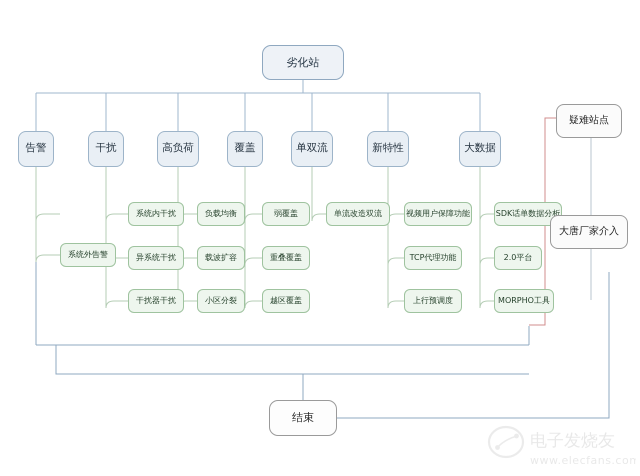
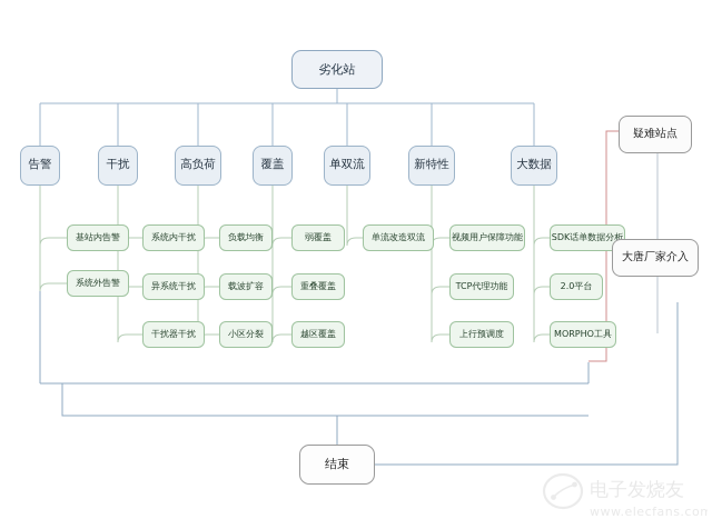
  劣化站
  告警
  干扰
  高负荷
  覆盖
  单双流
  新特性
  大数据
+ 基站内告警
  系统外告警
  系统内干扰
  异系统干扰
  干扰器干扰
  负载均衡
  载波扩容
  小区分裂
  弱覆盖
  重叠覆盖
  越区覆盖
  单流改造双流
  视频用户保障功能
  TCP代理功能
  上行预调度
  SDK话单数据分析
  2.0平台
  MORPHO工具
  疑难站点
  大唐厂家介入
  结束
